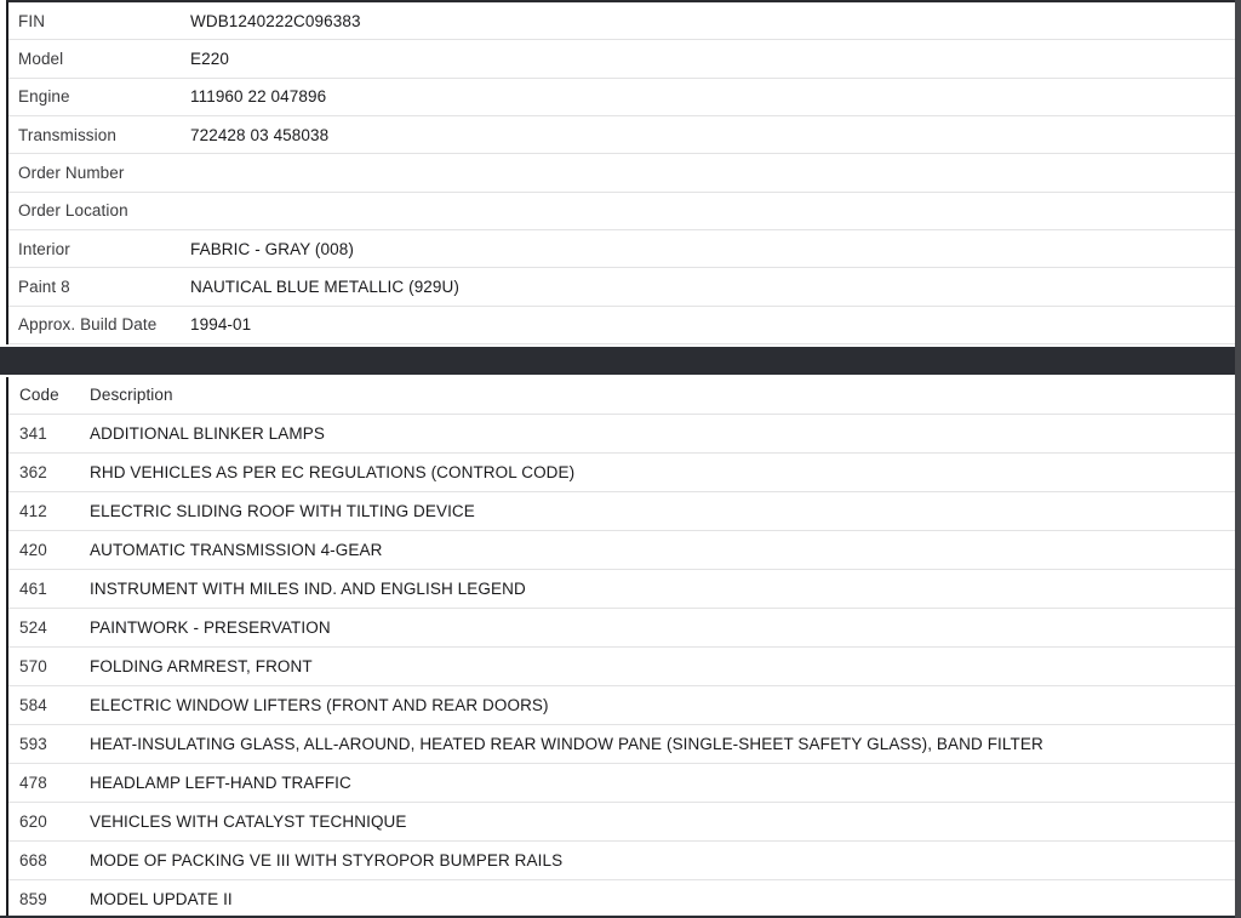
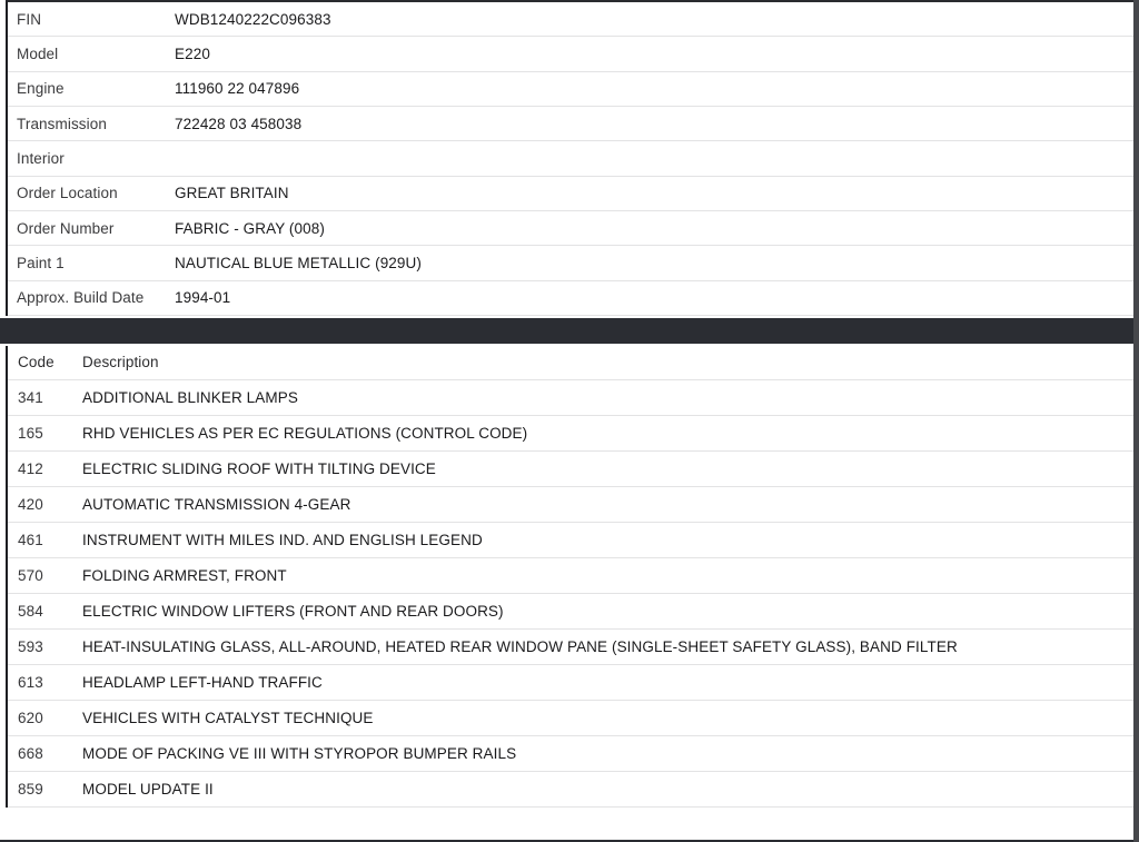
  FIN
  WDB1240222C096383
  Model
  E220
  Engine
  111960 22 047896
  Transmission
  722428 03 458038
- Order Number
+ Interior
  Order Location
+ GREAT BRITAIN
- Interior
+ Order Number
  FABRIC - GRAY (008)
- Paint 8
+ Paint 1
  NAUTICAL BLUE METALLIC (929U)
  Approx. Build Date
  1994-01
  Code
  Description
  341
  ADDITIONAL BLINKER LAMPS
- 362
+ 165
  RHD VEHICLES AS PER EC REGULATIONS (CONTROL CODE)
  412
  ELECTRIC SLIDING ROOF WITH TILTING DEVICE
  420
  AUTOMATIC TRANSMISSION 4-GEAR
  461
  INSTRUMENT WITH MILES IND. AND ENGLISH LEGEND
- 524
- PAINTWORK - PRESERVATION
  570
  FOLDING ARMREST, FRONT
  584
  ELECTRIC WINDOW LIFTERS (FRONT AND REAR DOORS)
  593
  HEAT-INSULATING GLASS, ALL-AROUND, HEATED REAR WINDOW PANE (SINGLE-SHEET SAFETY GLASS), BAND FILTER
- 478
+ 613
  HEADLAMP LEFT-HAND TRAFFIC
  620
  VEHICLES WITH CATALYST TECHNIQUE
  668
  MODE OF PACKING VE III WITH STYROPOR BUMPER RAILS
  859
  MODEL UPDATE II
